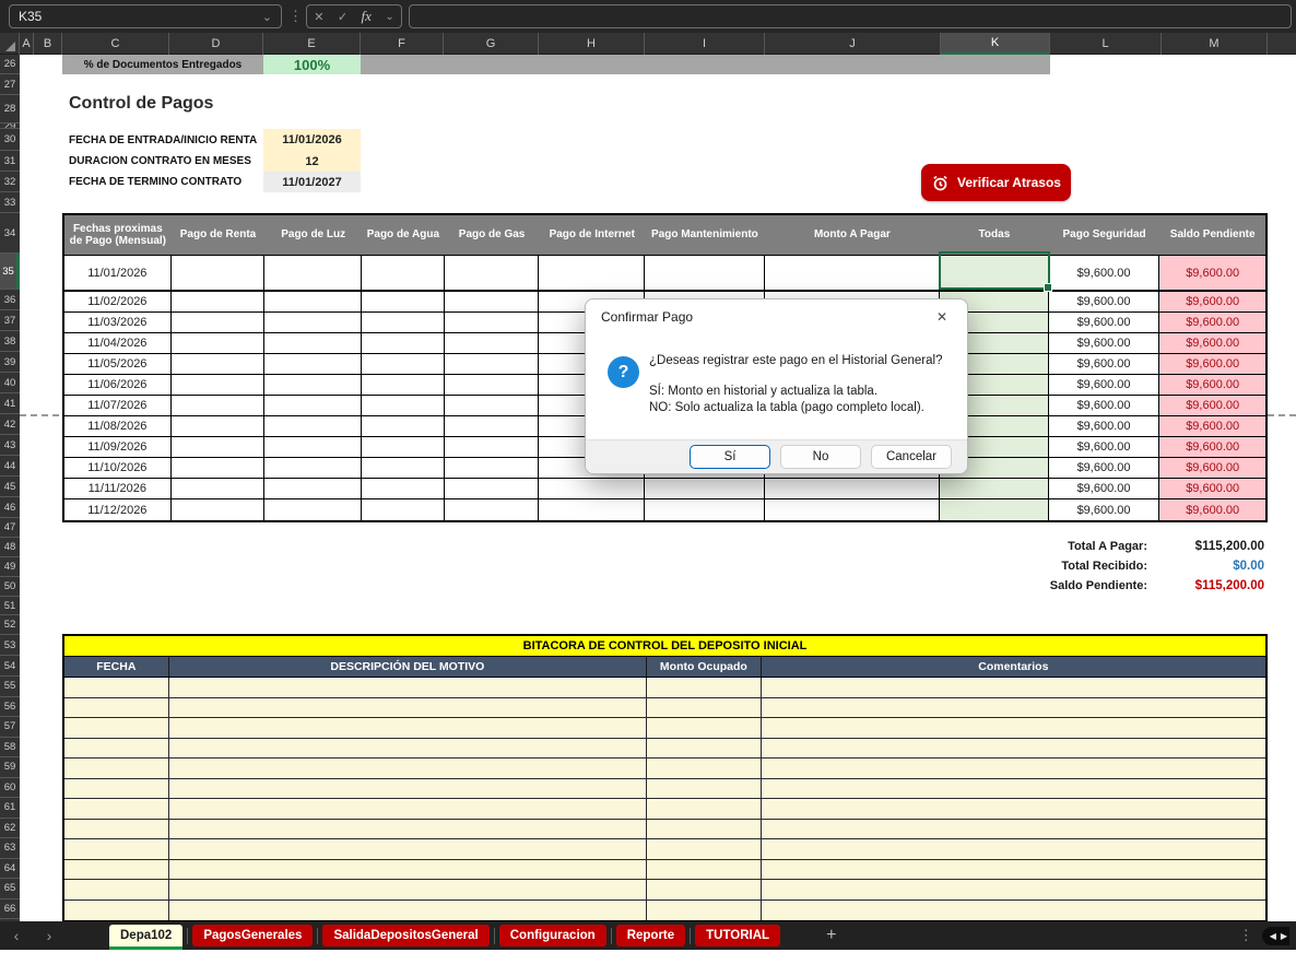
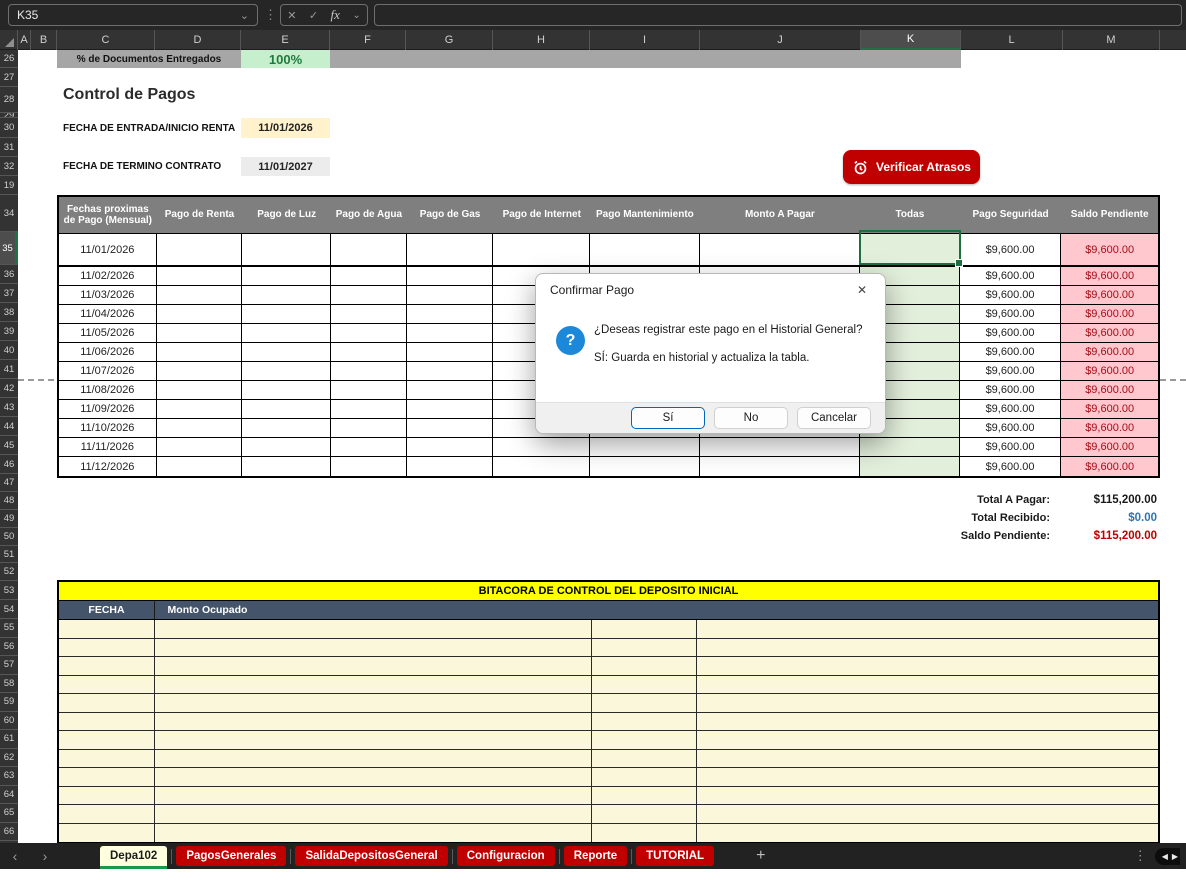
  K35
  ⌄
  ⋮
  ✕
  ✓
  fx
  ⌄
  A
  B
  C
  D
  E
  F
  G
  H
  I
  J
  K
  L
  M
  26
  27
  28
  29
  30
  31
  32
- 33
+ 19
  34
  35
  36
  37
  38
  39
  40
  41
  42
  43
  44
  45
  46
  47
  48
  49
  50
  51
  52
  53
  54
  55
  56
  57
  58
  59
  60
  61
  62
  63
  64
  65
  66
  % de Documentos Entregados
  100%
  Control de Pagos
  FECHA DE ENTRADA/INICIO RENTA
  11/01/2026
- DURACION CONTRATO EN MESES
- 12
  FECHA DE TERMINO CONTRATO
  11/01/2027
  Verificar Atrasos
  Fechas proximas de Pago (Mensual)
  Pago de Renta
  Pago de Luz
  Pago de Agua
  Pago de Gas
  Pago de Internet
  Pago Mantenimiento
  Monto A Pagar
  Todas
  Pago Seguridad
  Saldo Pendiente
  11/01/2026
  $9,600.00
  $9,600.00
  11/02/2026
  $9,600.00
  $9,600.00
  11/03/2026
  $9,600.00
  $9,600.00
  11/04/2026
  $9,600.00
  $9,600.00
  11/05/2026
  $9,600.00
  $9,600.00
  11/06/2026
  $9,600.00
  $9,600.00
  11/07/2026
  $9,600.00
  $9,600.00
  11/08/2026
  $9,600.00
  $9,600.00
  11/09/2026
  $9,600.00
  $9,600.00
  11/10/2026
  $9,600.00
  $9,600.00
  11/11/2026
  $9,600.00
  $9,600.00
  11/12/2026
  $9,600.00
  $9,600.00
  Total A Pagar:
  $115,200.00
  Total Recibido:
  $0.00
  Saldo Pendiente:
  $115,200.00
  BITACORA DE CONTROL DEL DEPOSITO INICIAL
  FECHA
- DESCRIPCIÓN DEL MOTIVO
  Monto Ocupado
- Comentarios
  Confirmar Pago
  ✕
  ?
  ¿Deseas registrar este pago en el Historial General?
- SÍ: Monto en historial y actualiza la tabla.
+ SÍ: Guarda en historial y actualiza la tabla.
- NO: Solo actualiza la tabla (pago completo local).
  Sí
  No
  Cancelar
  ‹
  ›
  Depa102
  PagosGenerales
  SalidaDepositosGeneral
  Configuracion
  Reporte
  TUTORIAL
  +
  ⋮
  ◀
  ▶
